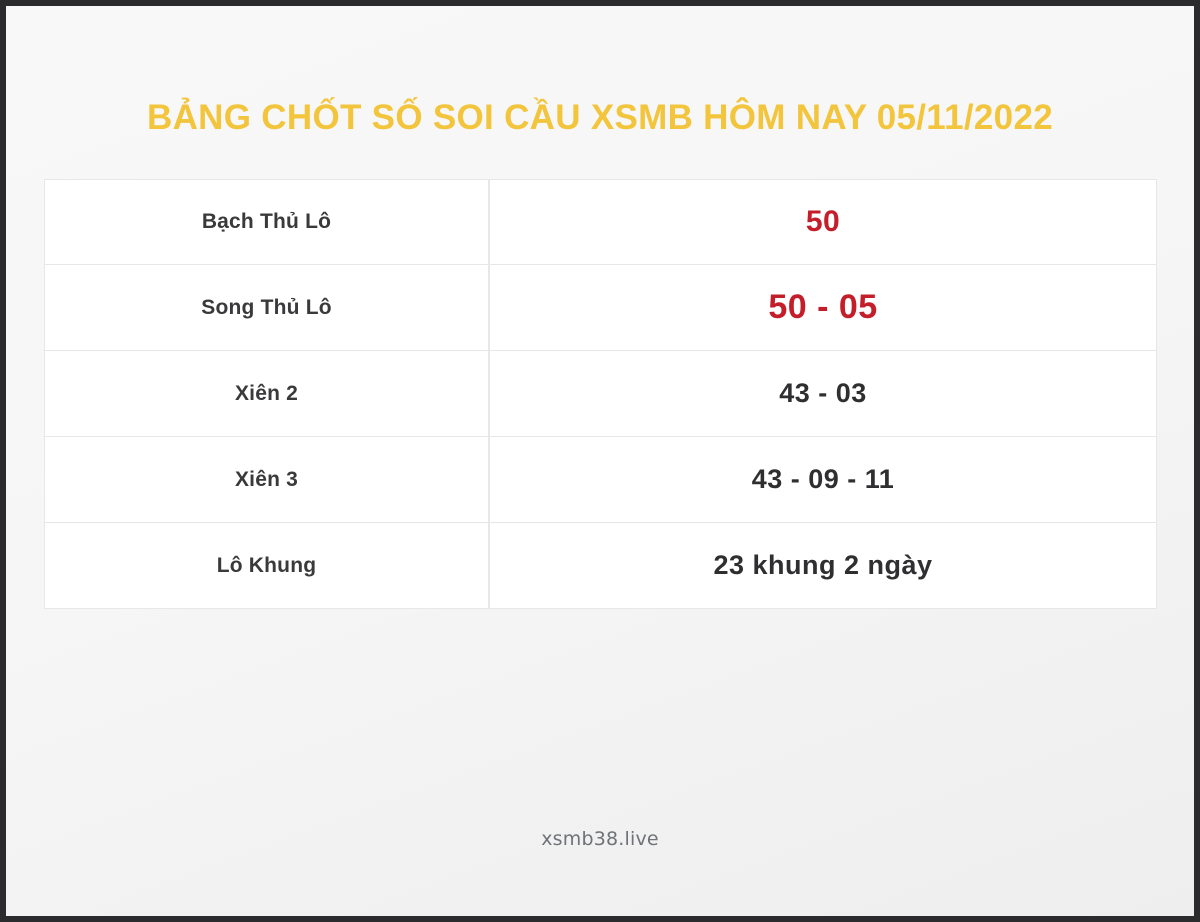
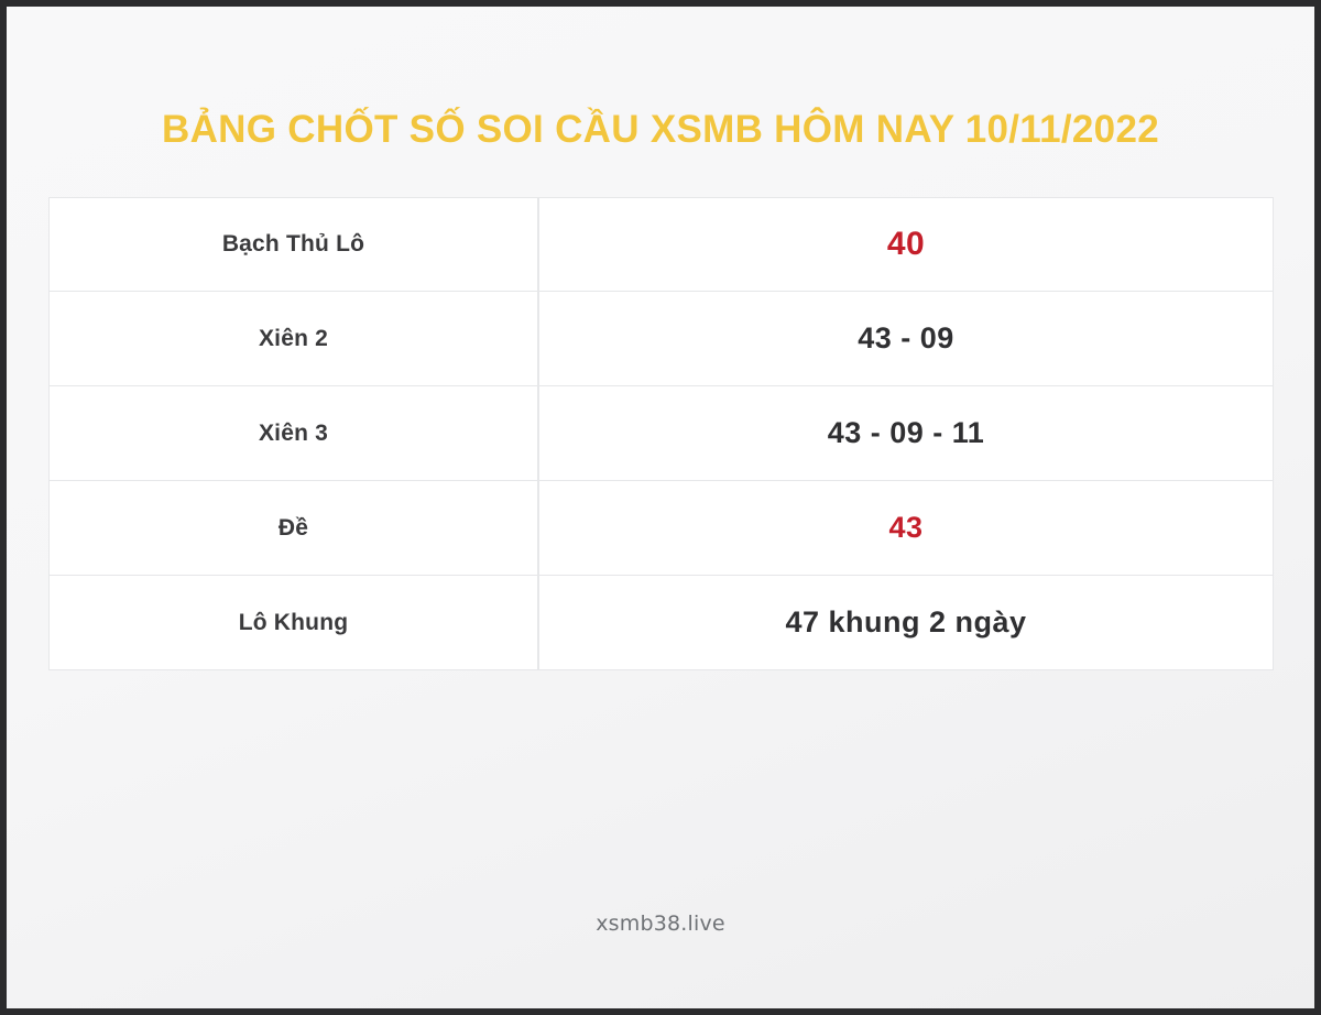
- BẢNG CHỐT SỐ SOI CẦU XSMB HÔM NAY 05/11/2022
+ BẢNG CHỐT SỐ SOI CẦU XSMB HÔM NAY 10/11/2022
- Bạch Thủ Lô	50
+ Bạch Thủ Lô	40
- Song Thủ Lô	50 - 05
- Xiên 2	43 - 03
+ Xiên 2	43 - 09
  Xiên 3	43 - 09 - 11
+ Đề	43
- Lô Khung	23 khung 2 ngày
+ Lô Khung	47 khung 2 ngày
  xsmb38.live
